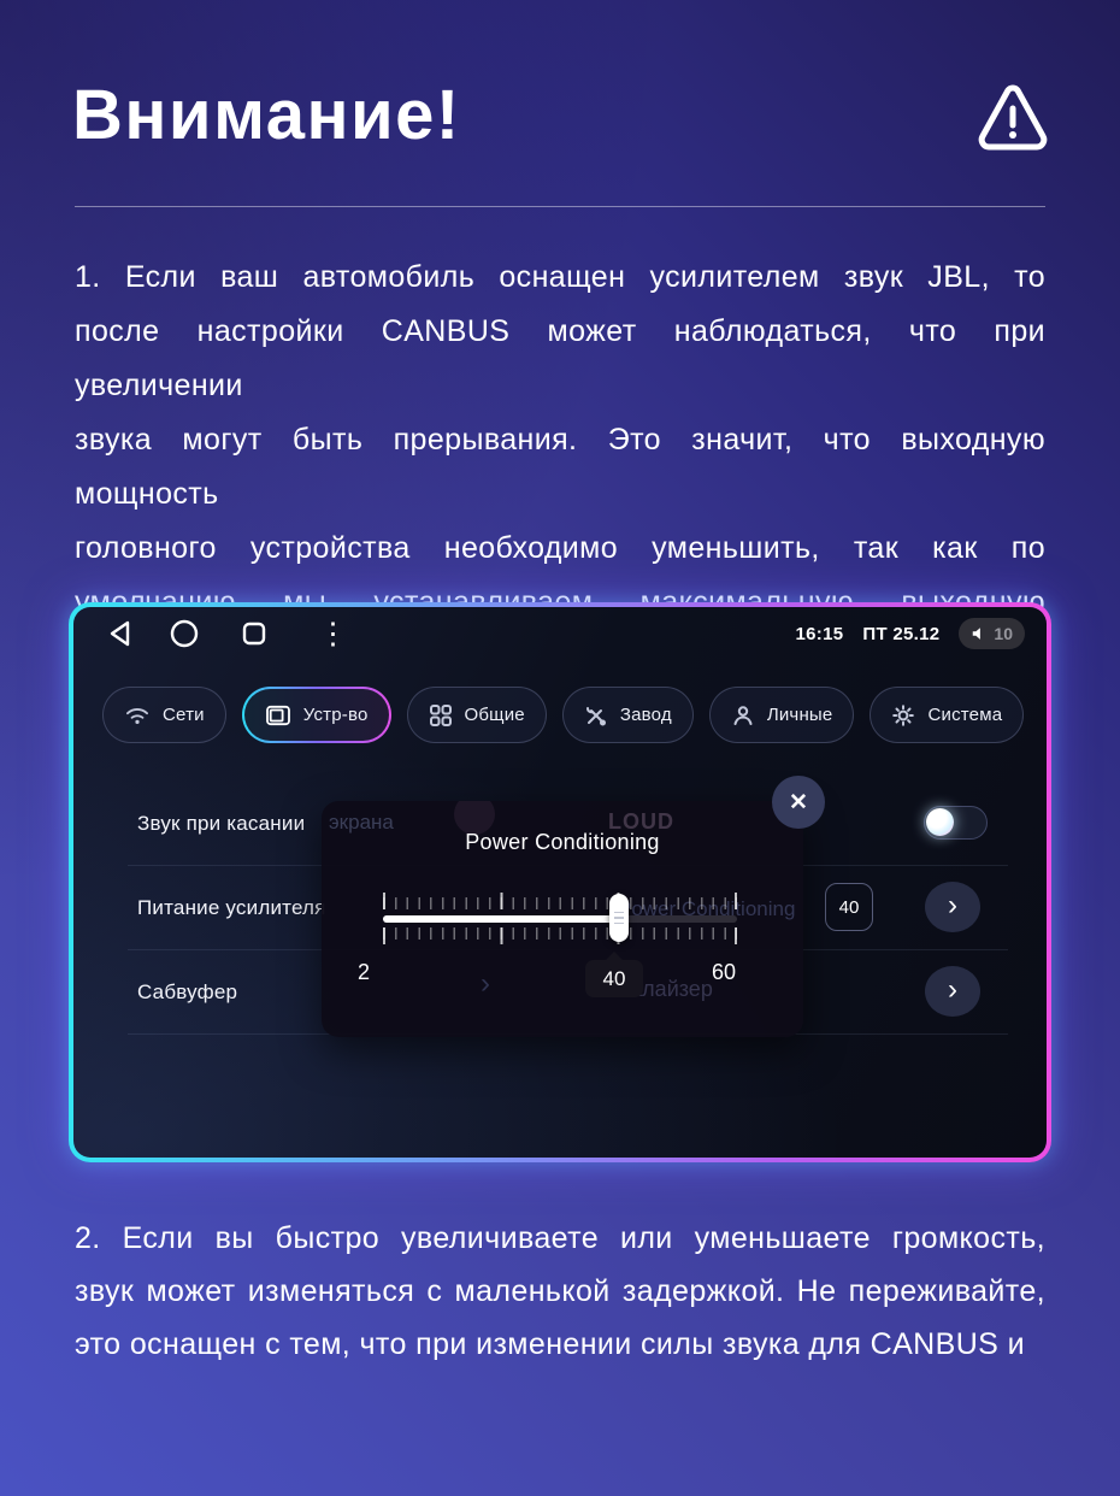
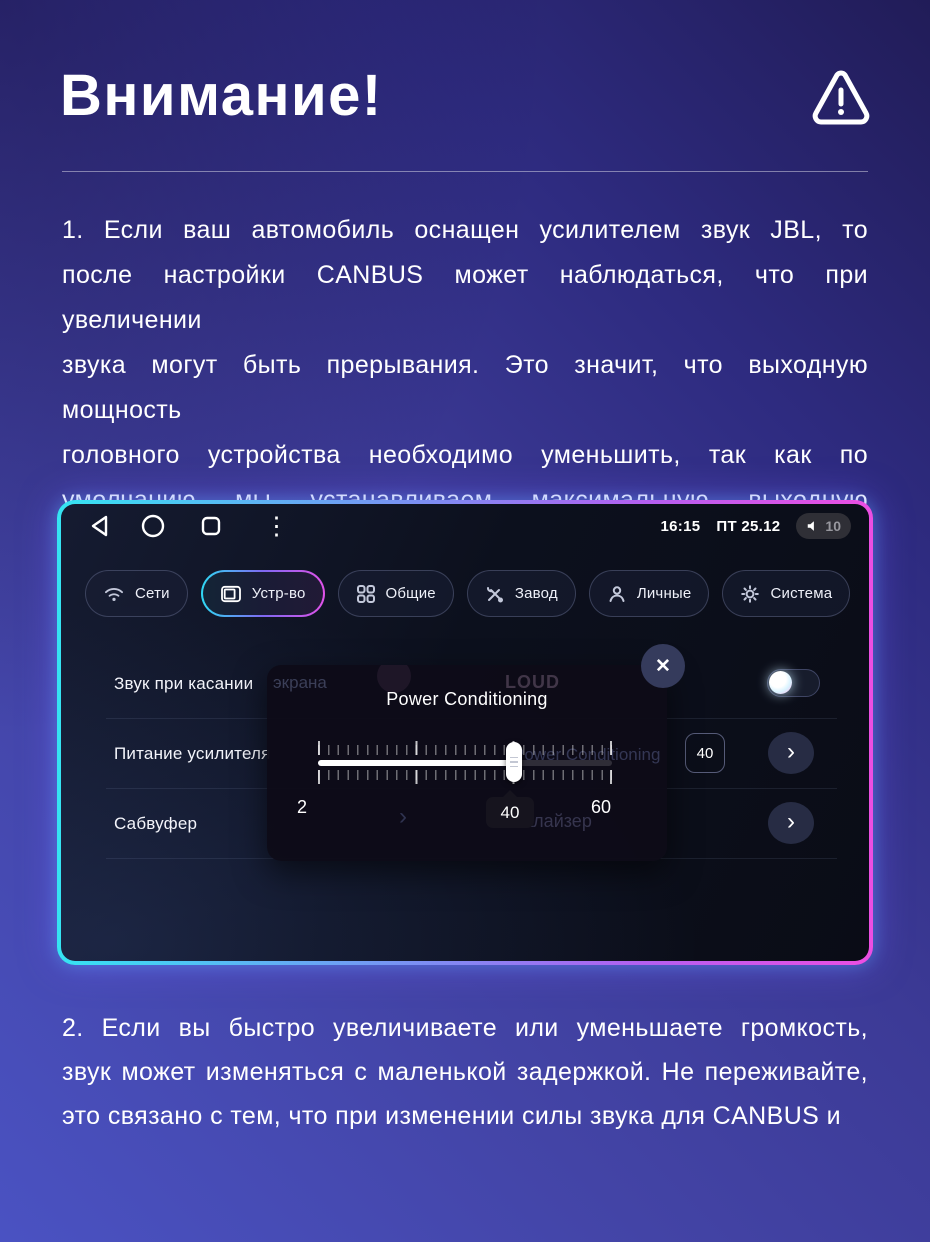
  Внимание!
  1. Если ваш автомобиль оснащен усилителем звук JBL, то
  после настройки CANBUS может наблюдаться, что при увеличении
  звука могут быть прерывания. Это значит, что выходную мощность
  головного устройства необходимо уменьшить, так как по
  ⋮
  16:15
  ПТ 25.12
  10
  Сети
  Устр-во
  Общие
  Завод
  Личные
  Система
  Звук при касании
  Питание усилителя
  40
  ›
  Сабвуфер
  ›
  экрана
  LOUD
  ›
  Power Conditioning
  2
  40
  60
  ✕
  2. Если вы быстро увеличиваете или уменьшаете громкость,
  звук может изменяться с маленькой задержкой. Не переживайте,
- это оснащен с тем, что при изменении силы звука для CANBUS и
+ это связано с тем, что при изменении силы звука для CANBUS и
